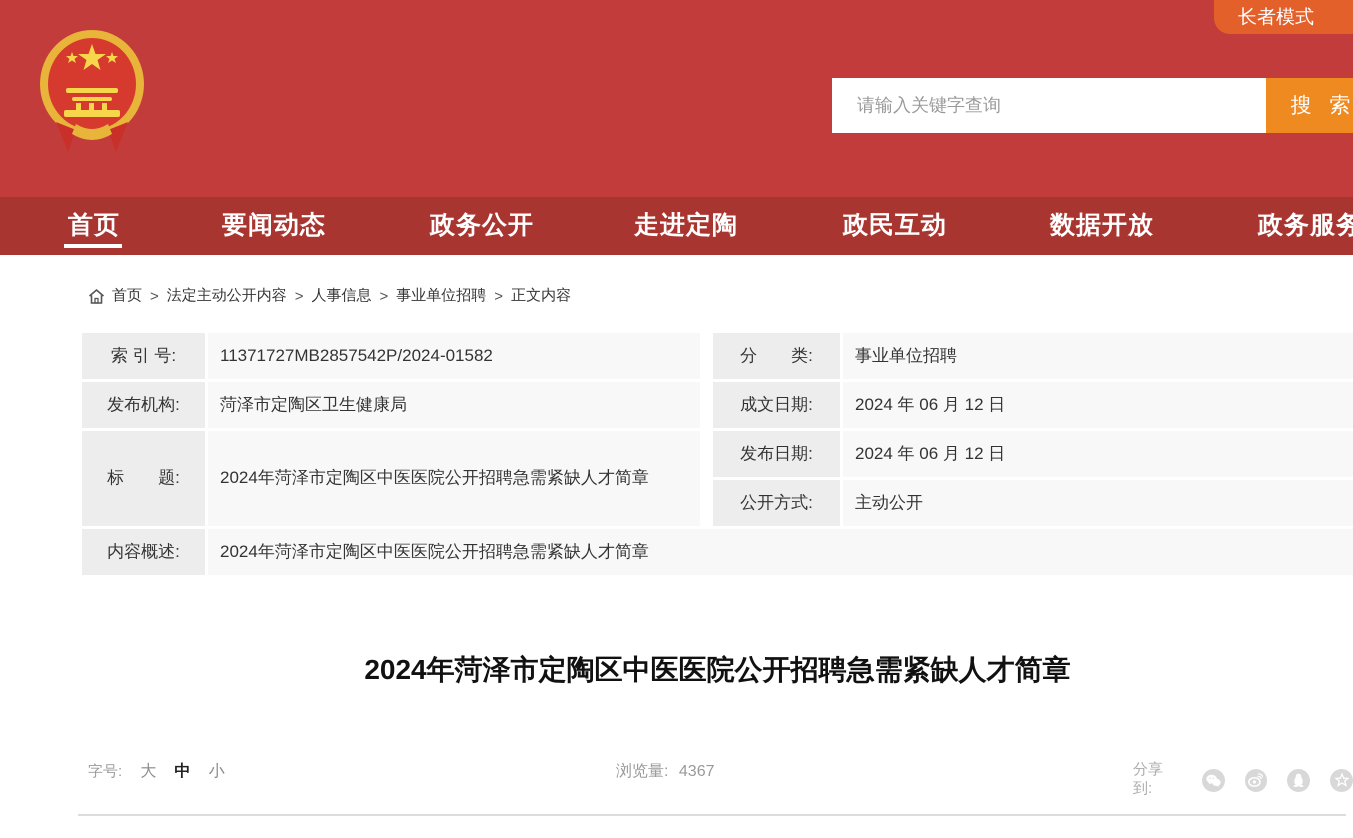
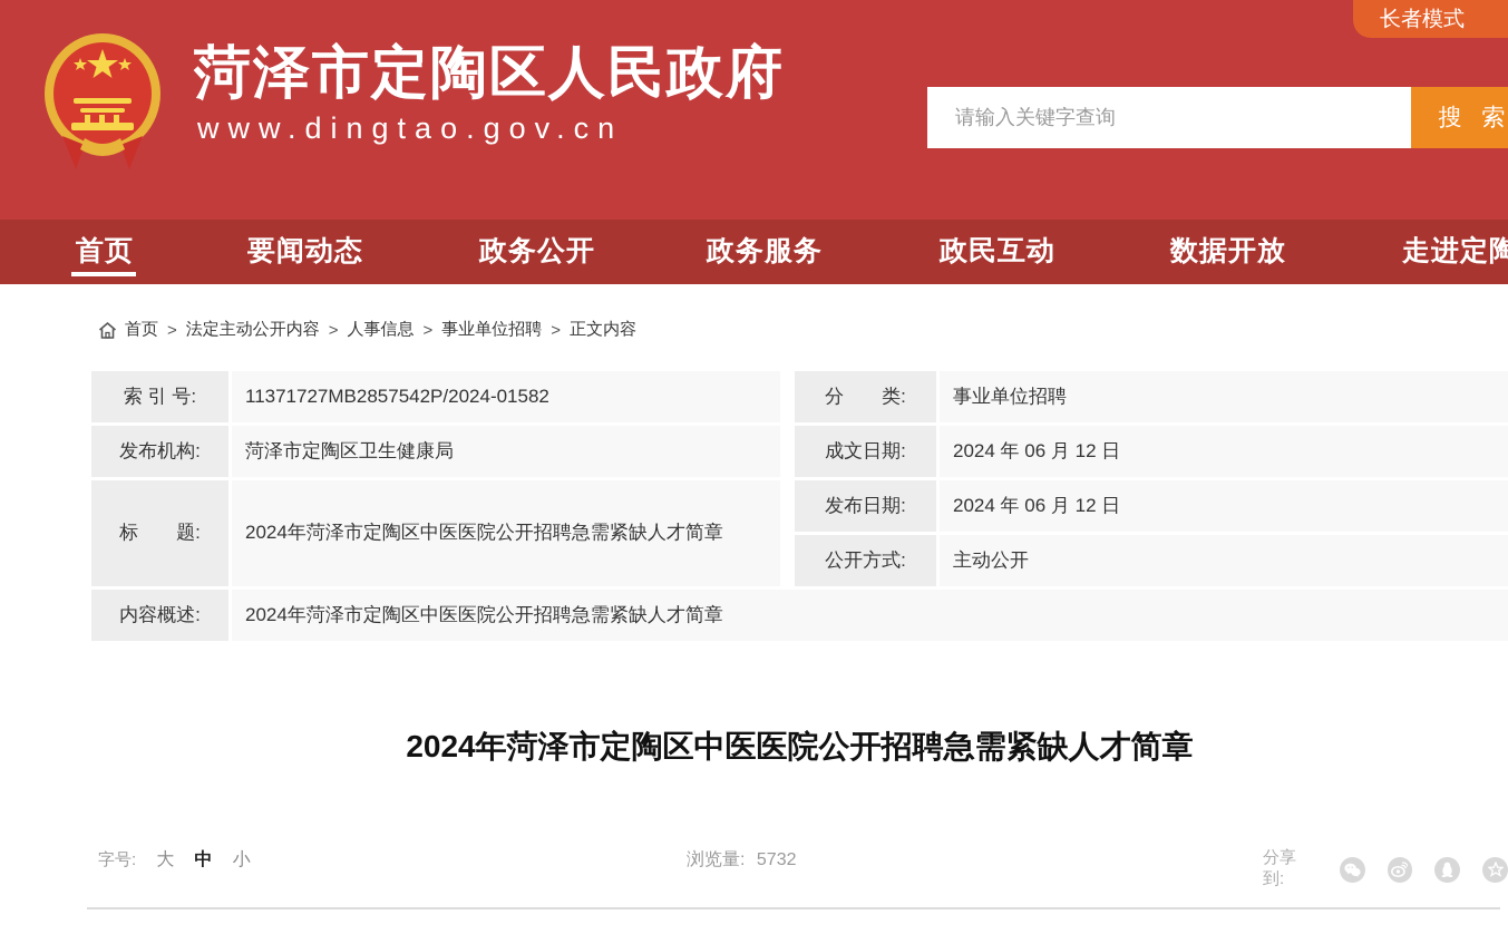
+ 菏泽市定陶区人民政府
+ www.dingtao.gov.cn
  请输入关键字查询
  搜 索
  长者模式
  首页
  要闻动态
  政务公开
- 走进定陶
+ 政务服务
  政民互动
  数据开放
- 政务服务
+ 走进定陶
  首页
  >
  法定主动公开内容
  >
  人事信息
  >
  事业单位招聘
  >
  正文内容
  索 引 号:
  11371727MB2857542P/2024-01582
  分 类:
  事业单位招聘
  发布机构:
  菏泽市定陶区卫生健康局
  成文日期:
  2024 年 06 月 12 日
  标 题:
  2024年菏泽市定陶区中医医院公开招聘急需紧缺人才简章
  发布日期:
  2024 年 06 月 12 日
  公开方式:
  主动公开
  内容概述:
  2024年菏泽市定陶区中医医院公开招聘急需紧缺人才简章
  2024年菏泽市定陶区中医医院公开招聘急需紧缺人才简章
  字号: 大 中 小
- 浏览量: 4367
+ 浏览量: 5732
  分享到:
